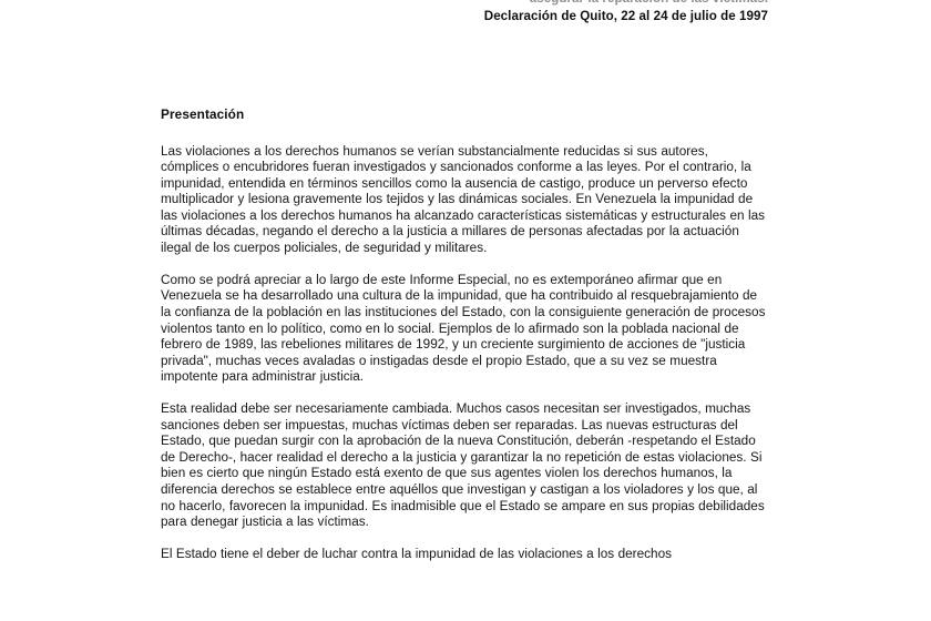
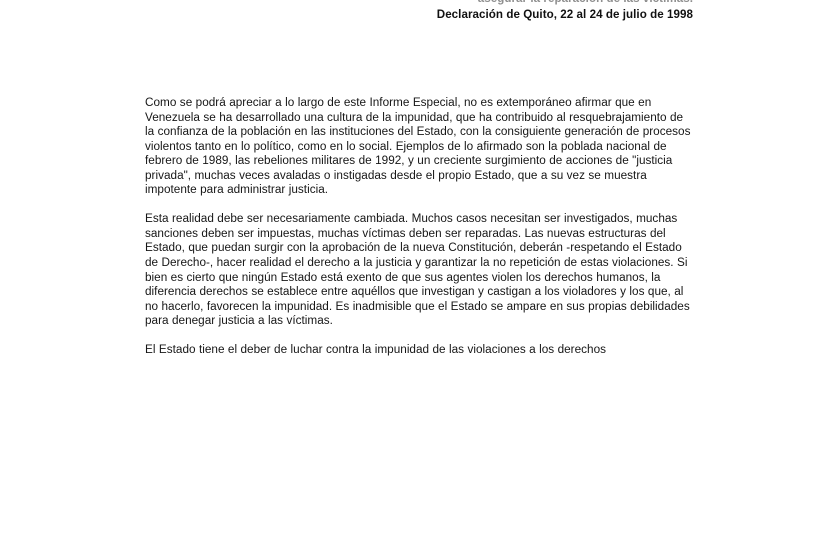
- Declaración de Quito, 22 al 24 de julio de 1997
+ Declaración de Quito, 22 al 24 de julio de 1998
- Presentación
- Las violaciones a los derechos humanos se verían substancialmente reducidas si sus autores, cómplices o encubridores fueran investigados y sancionados conforme a las leyes. Por el contrario, la impunidad, entendida en términos sencillos como la ausencia de castigo, produce un perverso efecto multiplicador y lesiona gravemente los tejidos y las dinámicas sociales. En Venezuela la impunidad de las violaciones a los derechos humanos ha alcanzado características sistemáticas y estructurales en las últimas décadas, negando el derecho a la justicia a millares de personas afectadas por la actuación ilegal de los cuerpos policiales, de seguridad y militares.
  Como se podrá apreciar a lo largo de este Informe Especial, no es extemporáneo afirmar que en Venezuela se ha desarrollado una cultura de la impunidad, que ha contribuido al resquebrajamiento de la confianza de la población en las instituciones del Estado, con la consiguiente generación de procesos violentos tanto en lo político, como en lo social. Ejemplos de lo afirmado son la poblada nacional de febrero de 1989, las rebeliones militares de 1992, y un creciente surgimiento de acciones de "justicia privada", muchas veces avaladas o instigadas desde el propio Estado, que a su vez se muestra impotente para administrar justicia.
  Esta realidad debe ser necesariamente cambiada. Muchos casos necesitan ser investigados, muchas sanciones deben ser impuestas, muchas víctimas deben ser reparadas. Las nuevas estructuras del Estado, que puedan surgir con la aprobación de la nueva Constitución, deberán -respetando el Estado de Derecho-, hacer realidad el derecho a la justicia y garantizar la no repetición de estas violaciones. Si bien es cierto que ningún Estado está exento de que sus agentes violen los derechos humanos, la diferencia derechos se establece entre aquéllos que investigan y castigan a los violadores y los que, al no hacerlo, favorecen la impunidad. Es inadmisible que el Estado se ampare en sus propias debilidades para denegar justicia a las víctimas.
  El Estado tiene el deber de luchar contra la impunidad de las violaciones a los derechos
